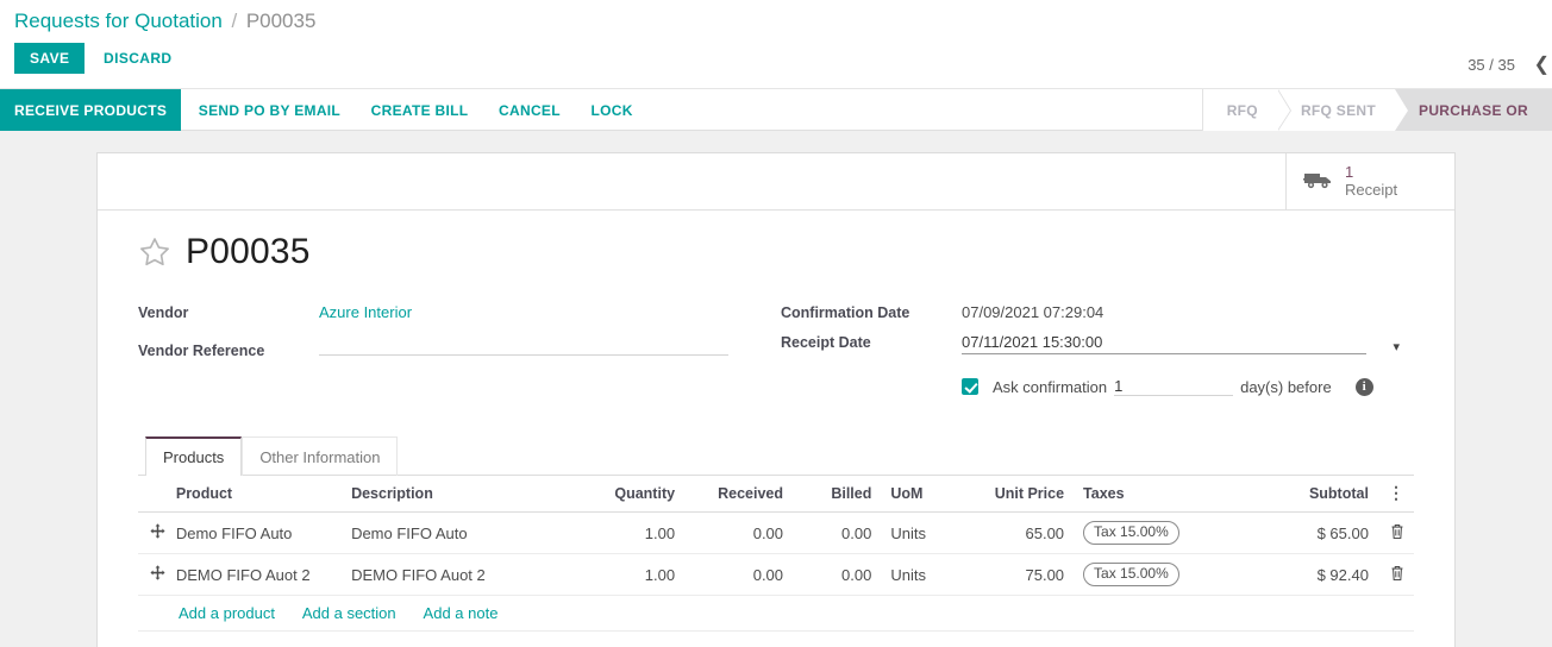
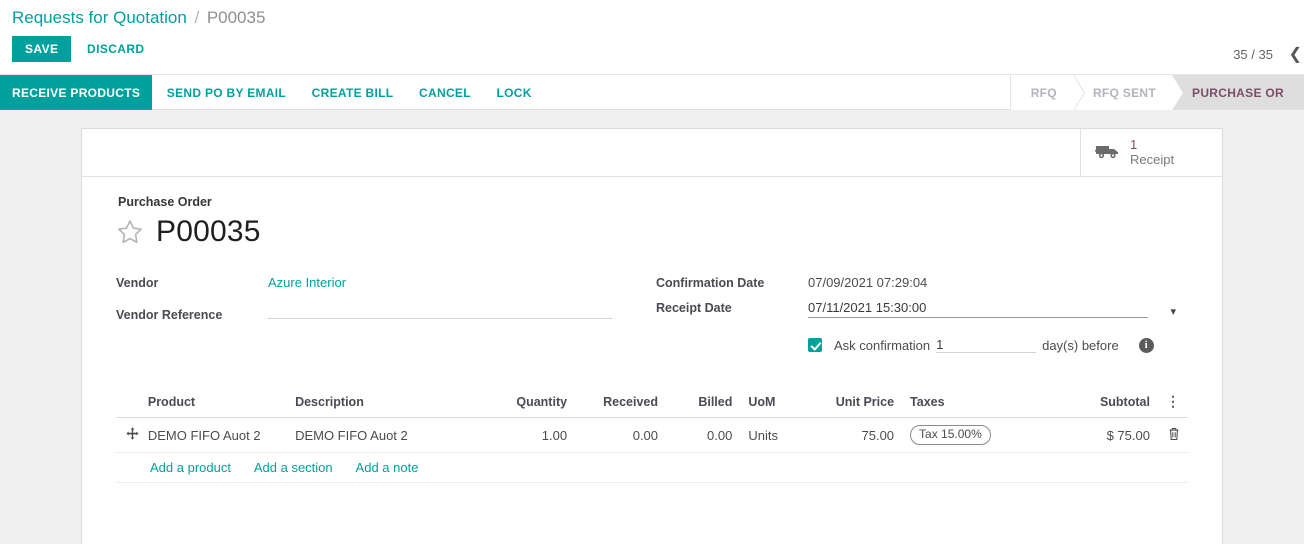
  Requests for Quotation / P00035
  SAVE DISCARD
  35 / 35 ❮
  RECEIVE PRODUCTS SEND PO BY EMAIL CREATE BILL CANCEL LOCK
  RFQ
  RFQ SENT
  PURCHASE OR
  1
  Receipt
+ Purchase Order
  P00035
  Vendor
  Azure Interior
  Vendor Reference
  Confirmation Date
  07/09/2021 07:29:04
  Receipt Date
  07/11/2021 15:30:00
  ▾
  Ask confirmation
  1
  day(s) before
  i
- Products
- Other Information
  	Product	Description	Quantity	Received	Billed	UoM	Unit Price	Taxes	Subtotal	⋮
- 	Demo FIFO Auto	Demo FIFO Auto	1.00	0.00	0.00	Units	65.00	Tax 15.00%	$ 65.00
- 	DEMO FIFO Auot 2	DEMO FIFO Auot 2	1.00	0.00	0.00	Units	75.00	Tax 15.00%	$ 92.40
+ 	DEMO FIFO Auot 2	DEMO FIFO Auot 2	1.00	0.00	0.00	Units	75.00	Tax 15.00%	$ 75.00
  Add a product Add a section Add a note
